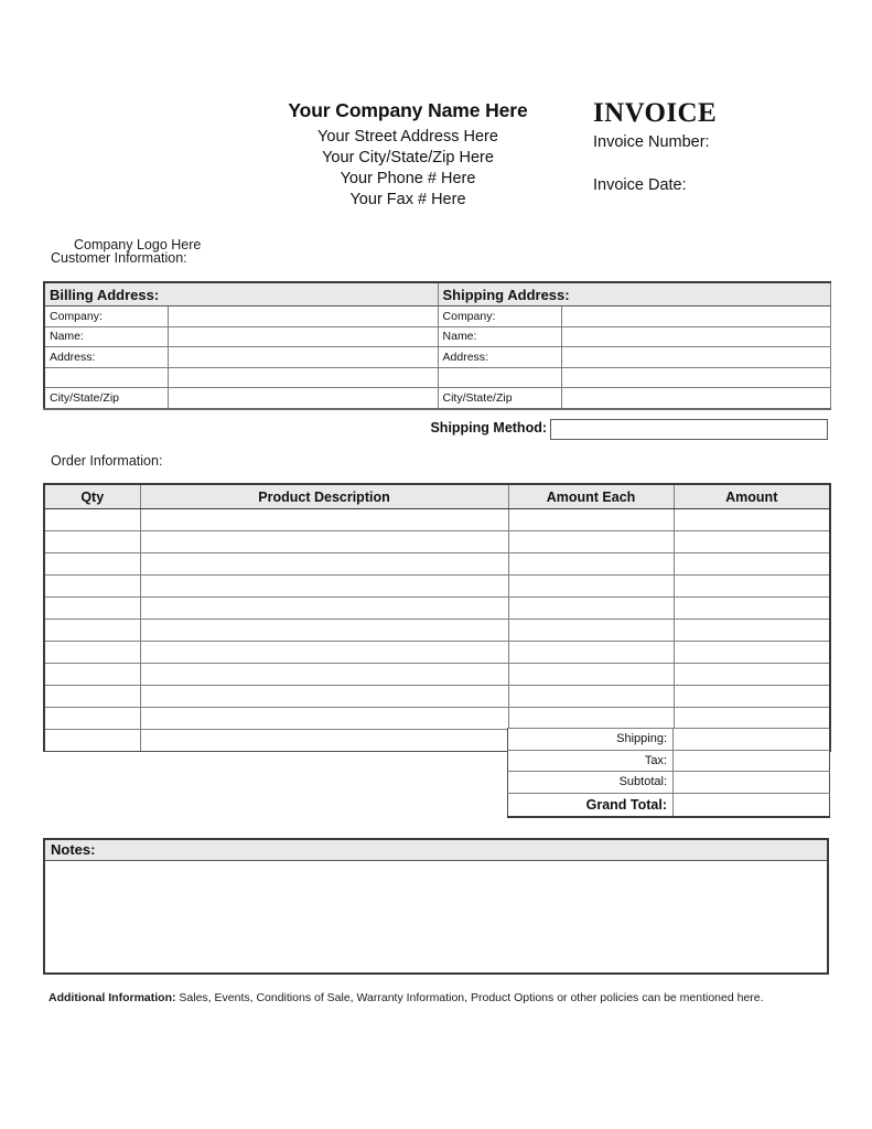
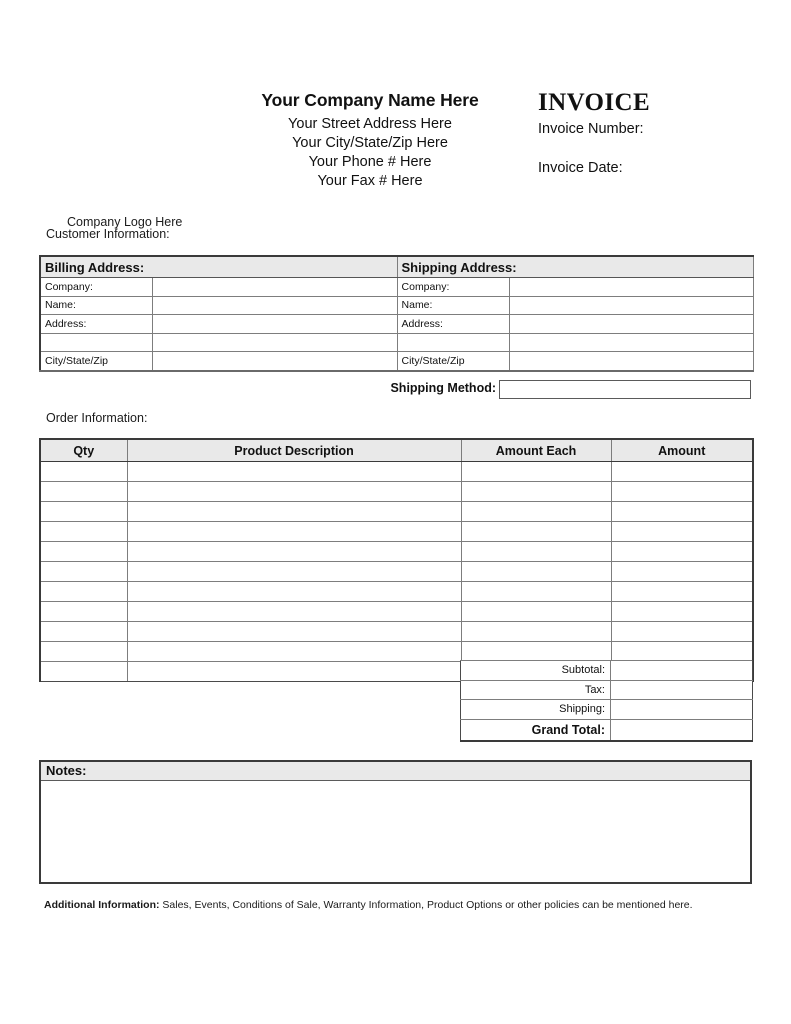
  Company Logo Here
  Your Company Name Here
  Your Street Address Here
  Your City/State/Zip Here
  Your Phone # Here
  Your Fax # Here
  INVOICE
  Invoice Number:
  Invoice Date:
  Customer Information:
  Billing Address:	Shipping Address:
  Company:		Company:
  Name:		Name:
  Address:		Address:
  City/State/Zip		City/State/Zip
  Shipping Method:
  Order Information:
  Qty	Product Description	Amount Each	Amount
- Shipping:
+ Subtotal:
  Tax:
- Subtotal:
+ Shipping:
  Grand Total:
  Notes:
  Additional Information: Sales, Events, Conditions of Sale, Warranty Information, Product Options or other policies can be mentioned here.
